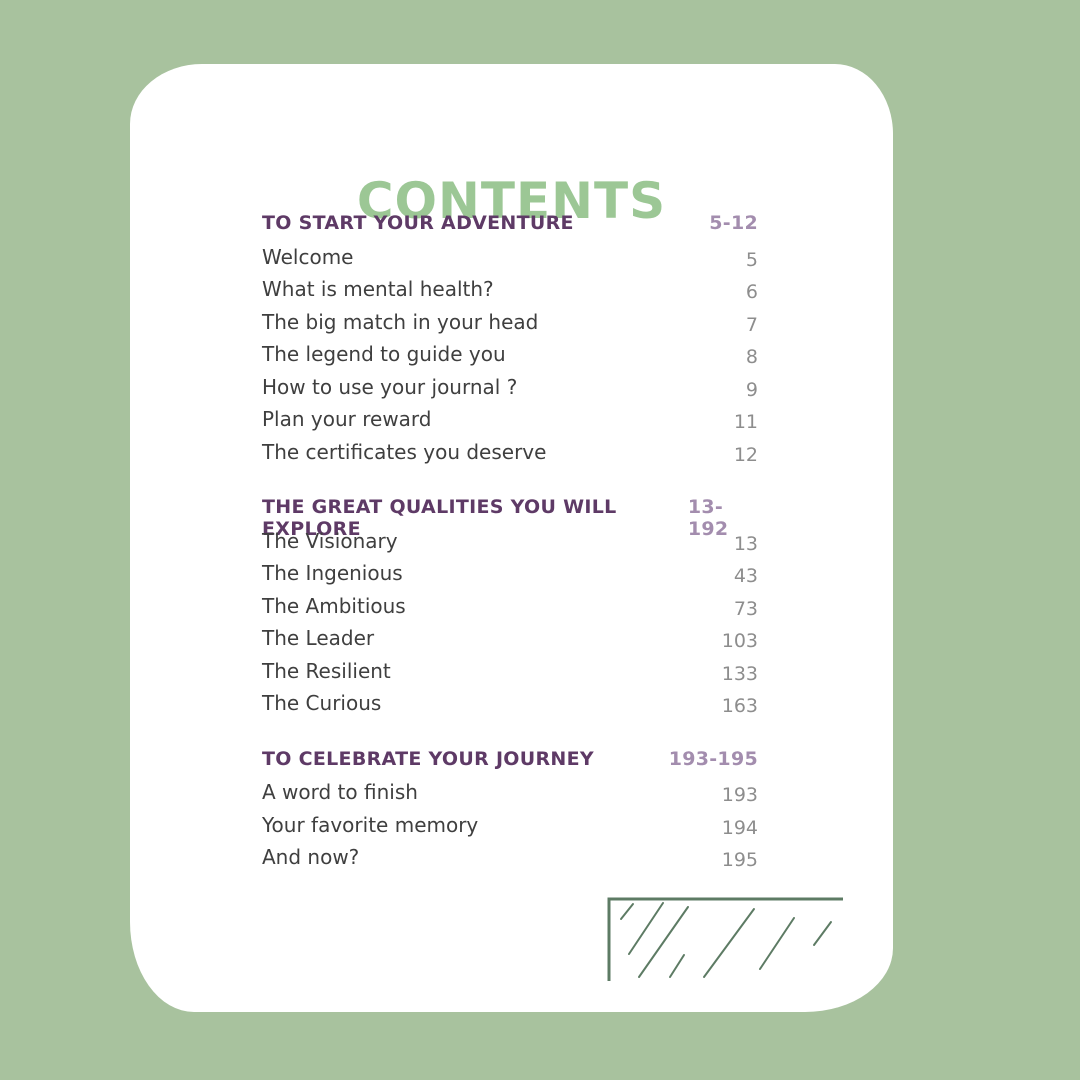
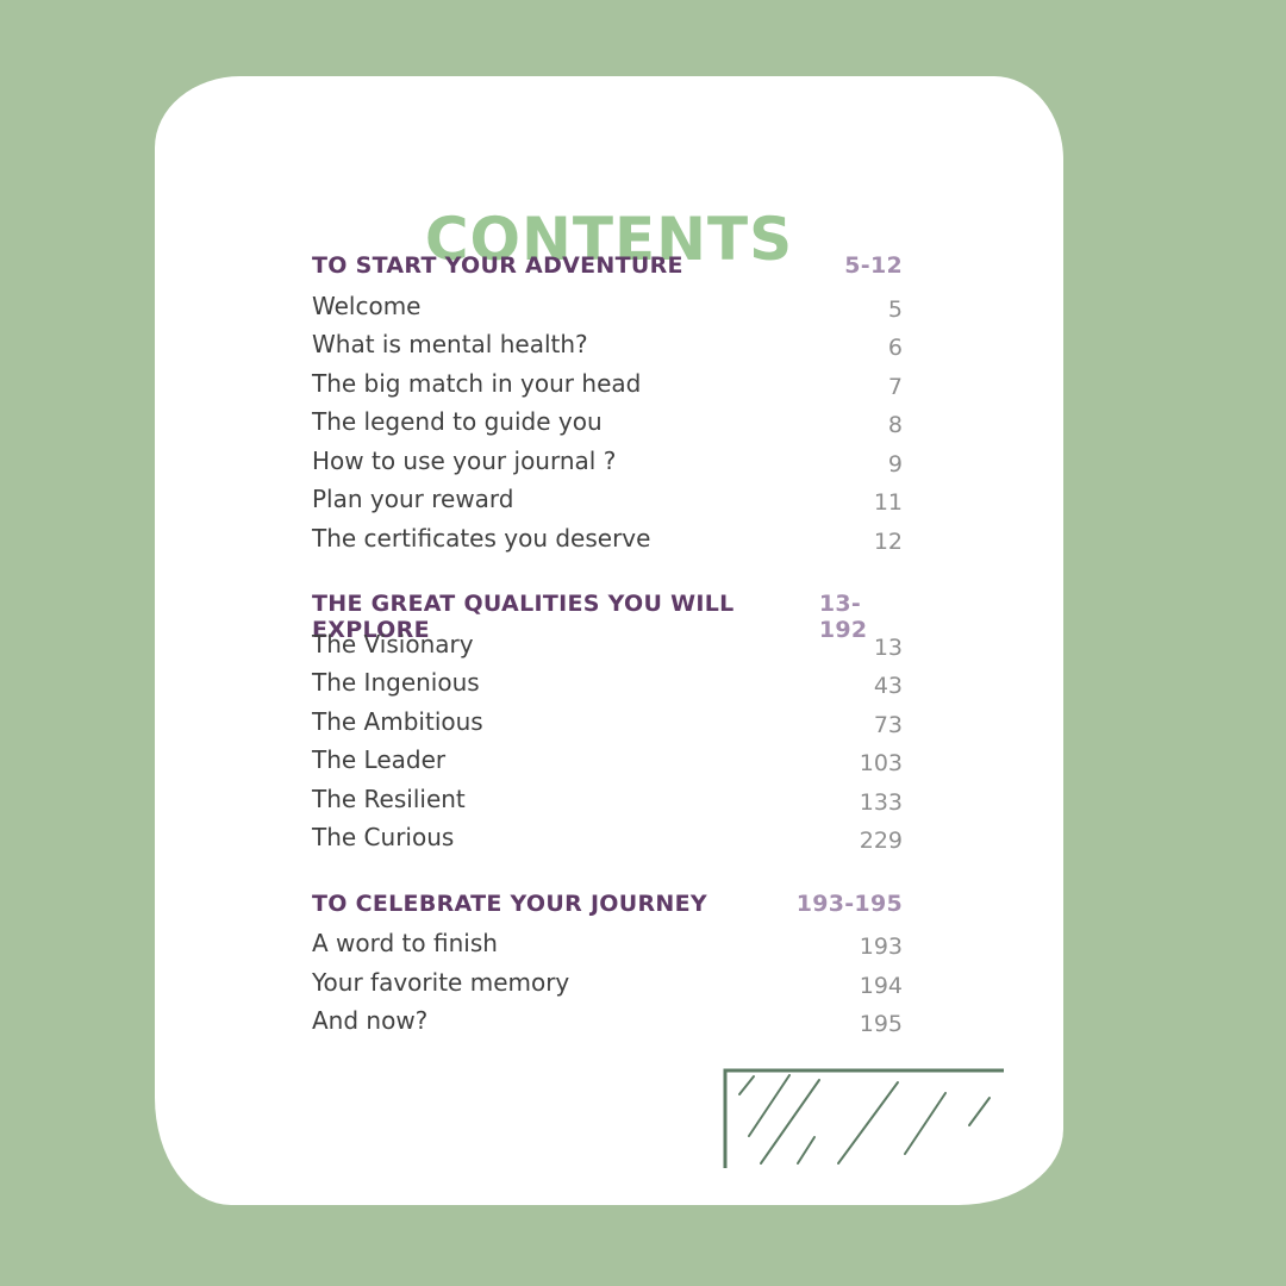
  CONTENTS
  TO START YOUR ADVENTURE
  5-12
  Welcome
  5
  What is mental health?
  6
  The big match in your head
  7
  The legend to guide you
  8
  How to use your journal ?
  9
  Plan your reward
  11
  The certificates you deserve
  12
  THE GREAT QUALITIES YOU WILL EXPLORE
  13-192
  The Visionary
  13
  The Ingenious
  43
  The Ambitious
  73
  The Leader
  103
  The Resilient
  133
  The Curious
- 163
+ 229
  TO CELEBRATE YOUR JOURNEY
  193-195
  A word to finish
  193
  Your favorite memory
  194
  And now?
  195
